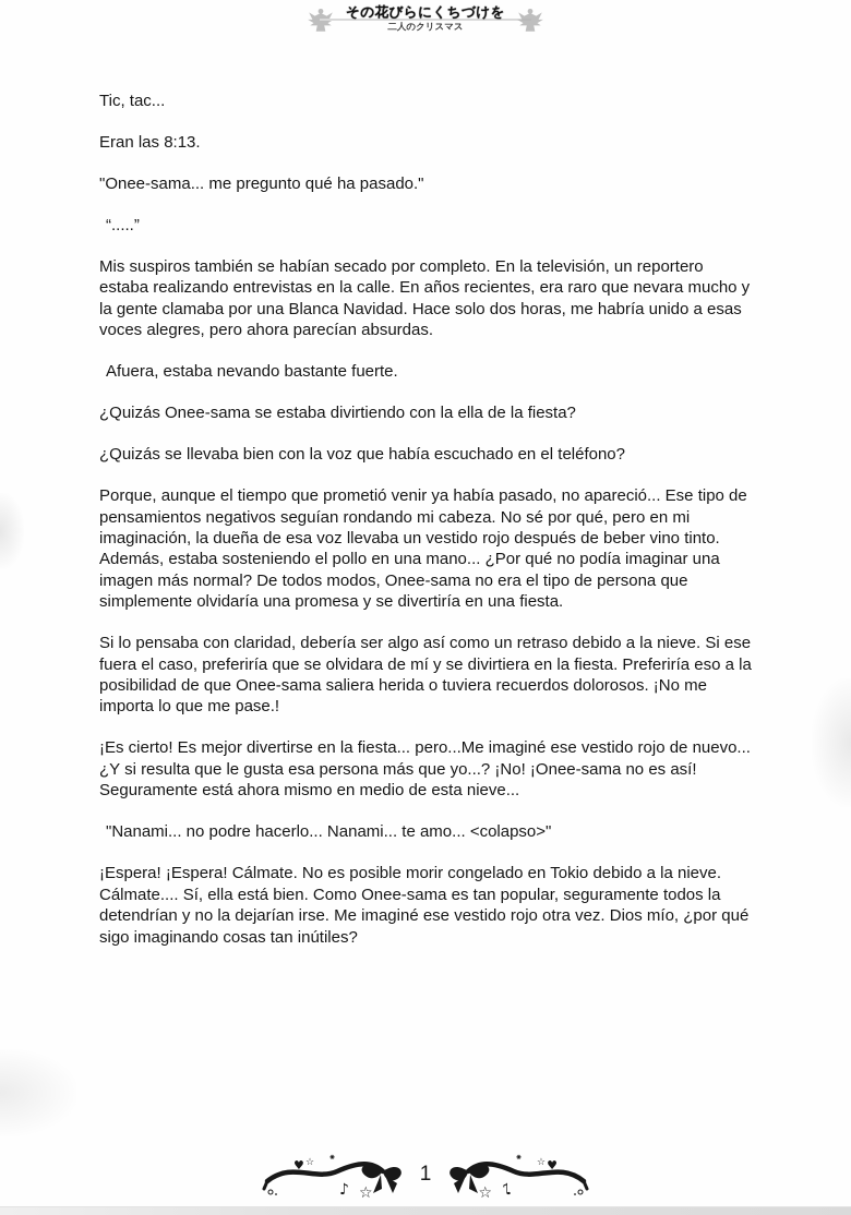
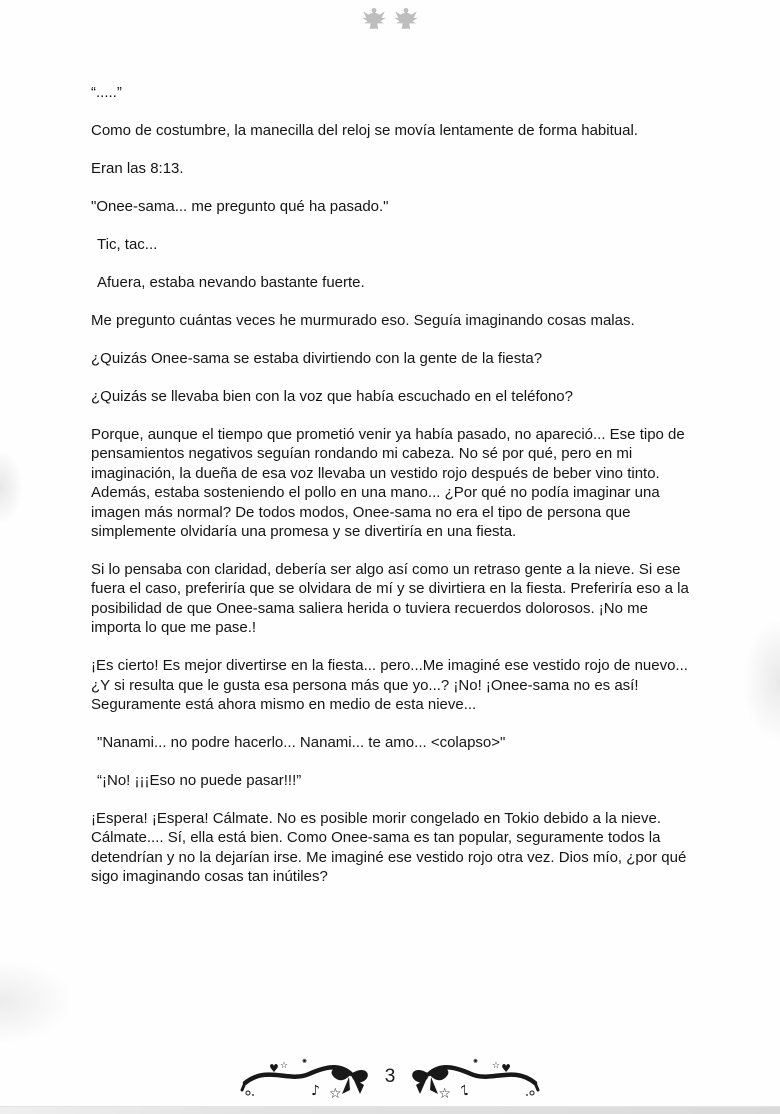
- その花びらにくちづけを
- 二人のクリスマス
- Tic, tac...
+ “.....”
+ Como de costumbre, la manecilla del reloj se movía lentamente de forma habitual.
  Eran las 8:13.
  "Onee-sama... me pregunto qué ha pasado."
- “.....”
+ Tic, tac...
- Mis suspiros también se habían secado por completo. En la televisión, un reportero estaba realizando entrevistas en la calle. En años recientes, era raro que nevara mucho y la gente clamaba por una Blanca Navidad. Hace solo dos horas, me habría unido a esas voces alegres, pero ahora parecían absurdas.
  Afuera, estaba nevando bastante fuerte.
+ Me pregunto cuántas veces he murmurado eso. Seguía imaginando cosas malas.
- ¿Quizás Onee-sama se estaba divirtiendo con la ella de la fiesta?
+ ¿Quizás Onee-sama se estaba divirtiendo con la gente de la fiesta?
  ¿Quizás se llevaba bien con la voz que había escuchado en el teléfono?
  Porque, aunque el tiempo que prometió venir ya había pasado, no apareció... Ese tipo de pensamientos negativos seguían rondando mi cabeza. No sé por qué, pero en mi imaginación, la dueña de esa voz llevaba un vestido rojo después de beber vino tinto. Además, estaba sosteniendo el pollo en una mano... ¿Por qué no podía imaginar una imagen más normal? De todos modos, Onee-sama no era el tipo de persona que simplemente olvidaría una promesa y se divertiría en una fiesta.
- Si lo pensaba con claridad, debería ser algo así como un retraso debido a la nieve. Si ese fuera el caso, preferiría que se olvidara de mí y se divirtiera en la fiesta. Preferiría eso a la posibilidad de que Onee-sama saliera herida o tuviera recuerdos dolorosos. ¡No me importa lo que me pase.!
+ Si lo pensaba con claridad, debería ser algo así como un retraso gente a la nieve. Si ese fuera el caso, preferiría que se olvidara de mí y se divirtiera en la fiesta. Preferiría eso a la posibilidad de que Onee-sama saliera herida o tuviera recuerdos dolorosos. ¡No me importa lo que me pase.!
  ¡Es cierto! Es mejor divertirse en la fiesta... pero...Me imaginé ese vestido rojo de nuevo... ¿Y si resulta que le gusta esa persona más que yo...? ¡No! ¡Onee-sama no es así! Seguramente está ahora mismo en medio de esta nieve...
  "Nanami... no podre hacerlo... Nanami... te amo... <colapso>"
+ “¡No! ¡¡¡Eso no puede pasar!!!”
  ¡Espera! ¡Espera! Cálmate. No es posible morir congelado en Tokio debido a la nieve. Cálmate.... Sí, ella está bien. Como Onee-sama es tan popular, seguramente todos la detendrían y no la dejarían irse. Me imaginé ese vestido rojo otra vez. Dios mío, ¿por qué sigo imaginando cosas tan inútiles?
  ♥
  ☆
  ♪
  ☆
- 1
+ 3
